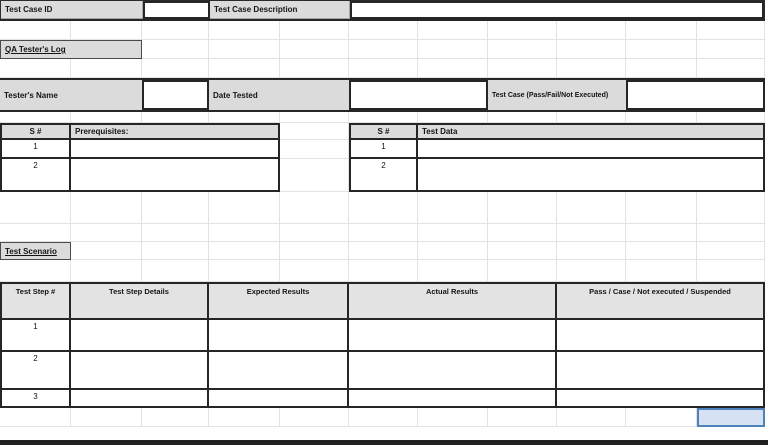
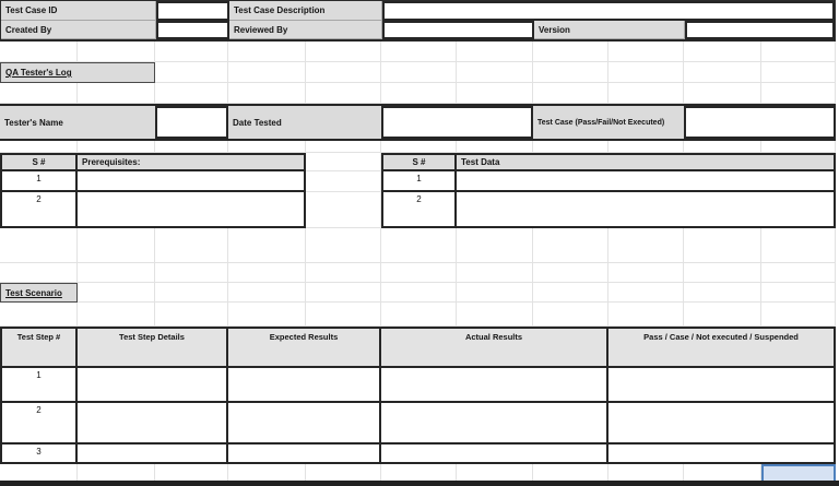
  Test Case ID
  Test Case Description
+ Created By
+ Reviewed By
+ Version
  QA Tester's Log
  Tester's Name
  Date Tested
  S #
  Prerequisites:
  1
  2
  S #
  Test Data
  1
  2
  Test Scenario
  Test Step #
  Test Step Details
  Expected Results
  Actual Results
  Pass / Case / Not executed / Suspended
  1
  2
  3
